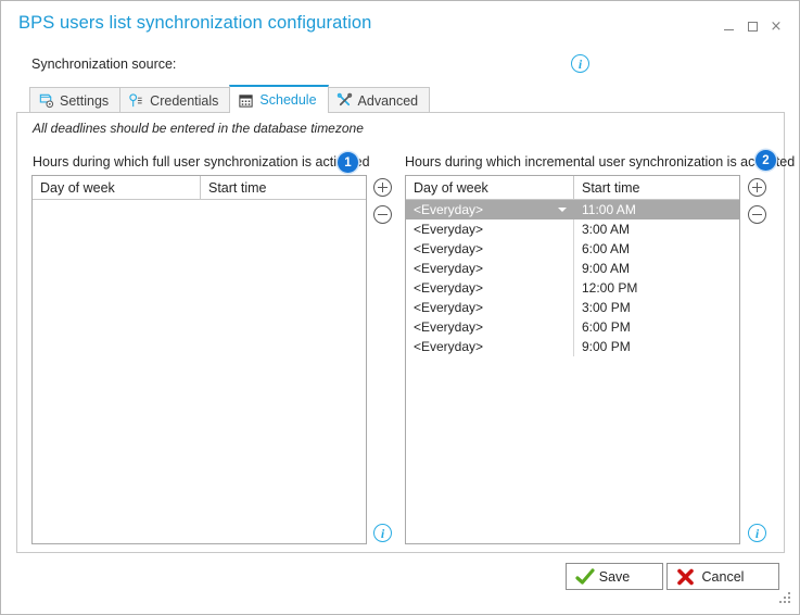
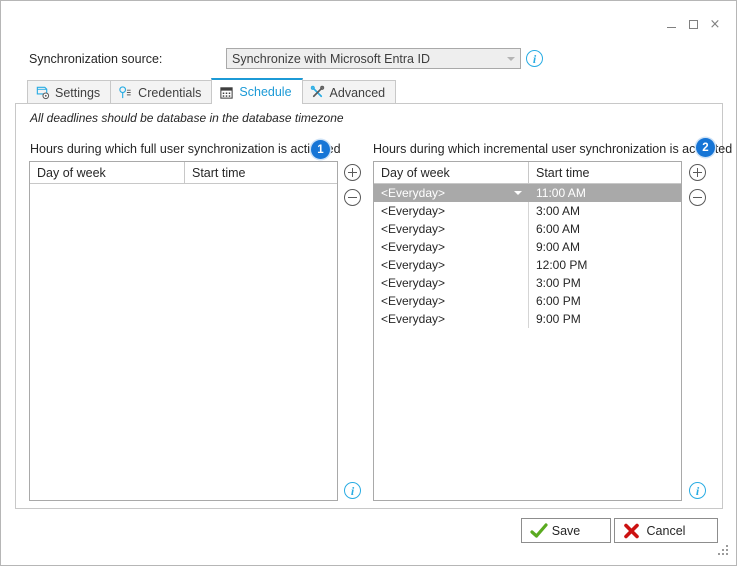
- BPS users list synchronization configuration
  ×
  Synchronization source:
+ Synchronize with Microsoft Entra ID
  i
  Settings
  Credentials
  Schedule
  Advanced
- All deadlines should be entered in the database timezone
+ All deadlines should be database in the database timezone
  Hours during which full user synchronization is actied
  1
  Day of week
  Start time
  i
  Hours during which incremental user synchronization is acted
  2
  Day of week
  Start time
  <Everyday>
  11:00 AM
  <Everyday>
  3:00 AM
  <Everyday>
  6:00 AM
  <Everyday>
  9:00 AM
  <Everyday>
  12:00 PM
  <Everyday>
  3:00 PM
  <Everyday>
  6:00 PM
  <Everyday>
  9:00 PM
  i
  Save
  Cancel
